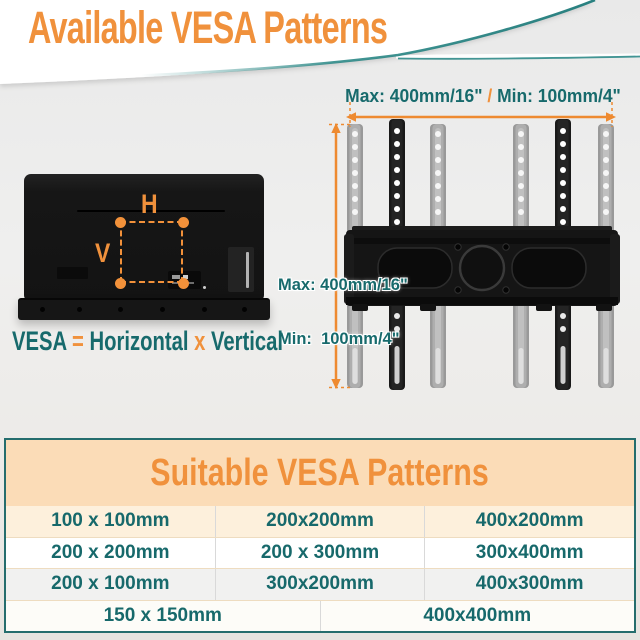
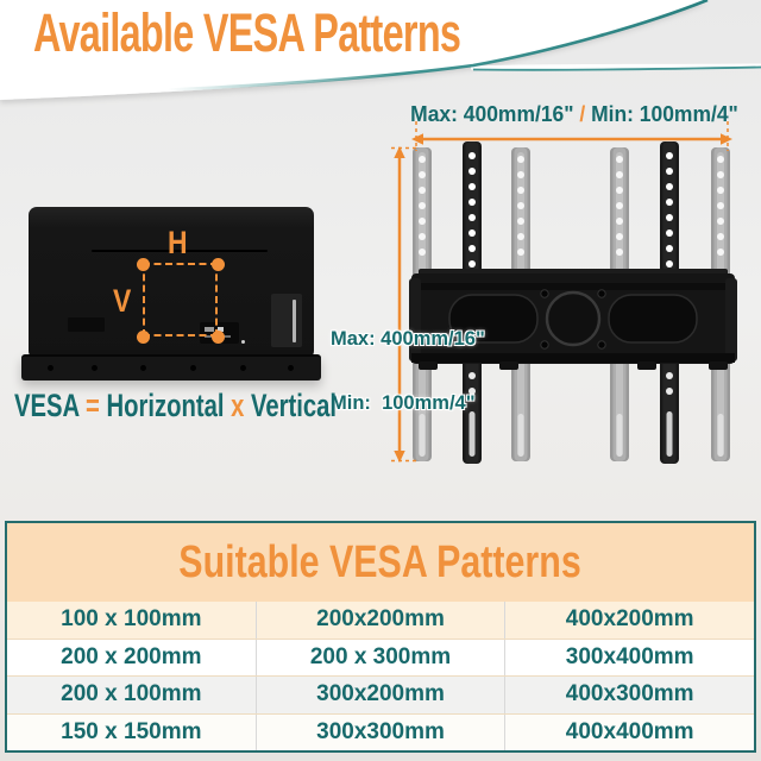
  Available VESA Patterns
  Max: 400mm/16" / Min: 100mm/4"
  Max: 400mm/16"
  Min: 100mm/4"
  H
  V
  VESA = Horizontal x Vertical
  Suitable VESA Patterns
  100 x 100mm
  200x200mm
  400x200mm
  200 x 200mm
  200 x 300mm
  300x400mm
  200 x 100mm
  300x200mm
  400x300mm
  150 x 150mm
+ 300x300mm
  400x400mm
